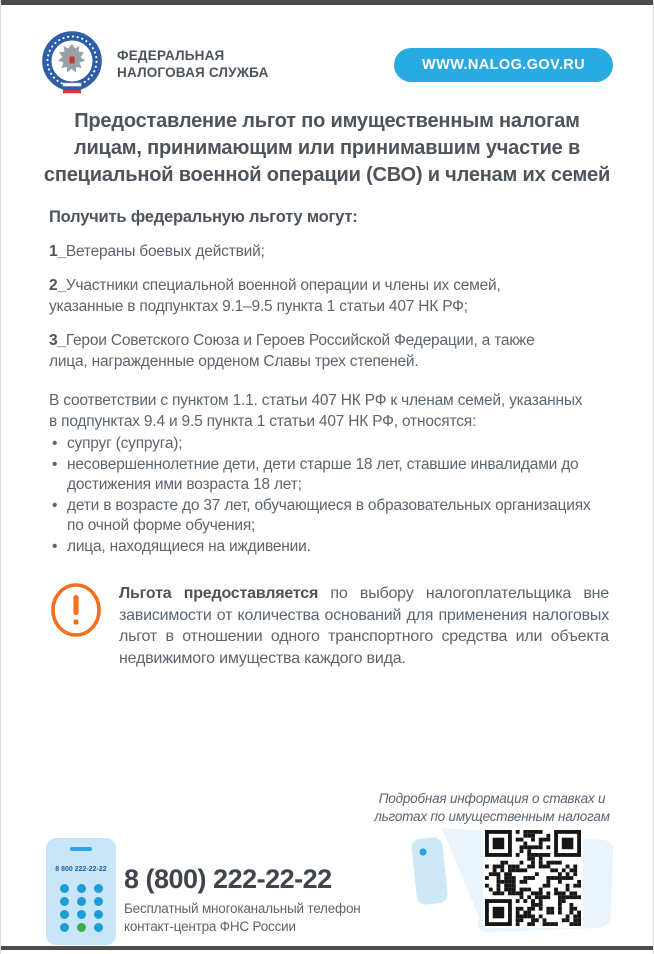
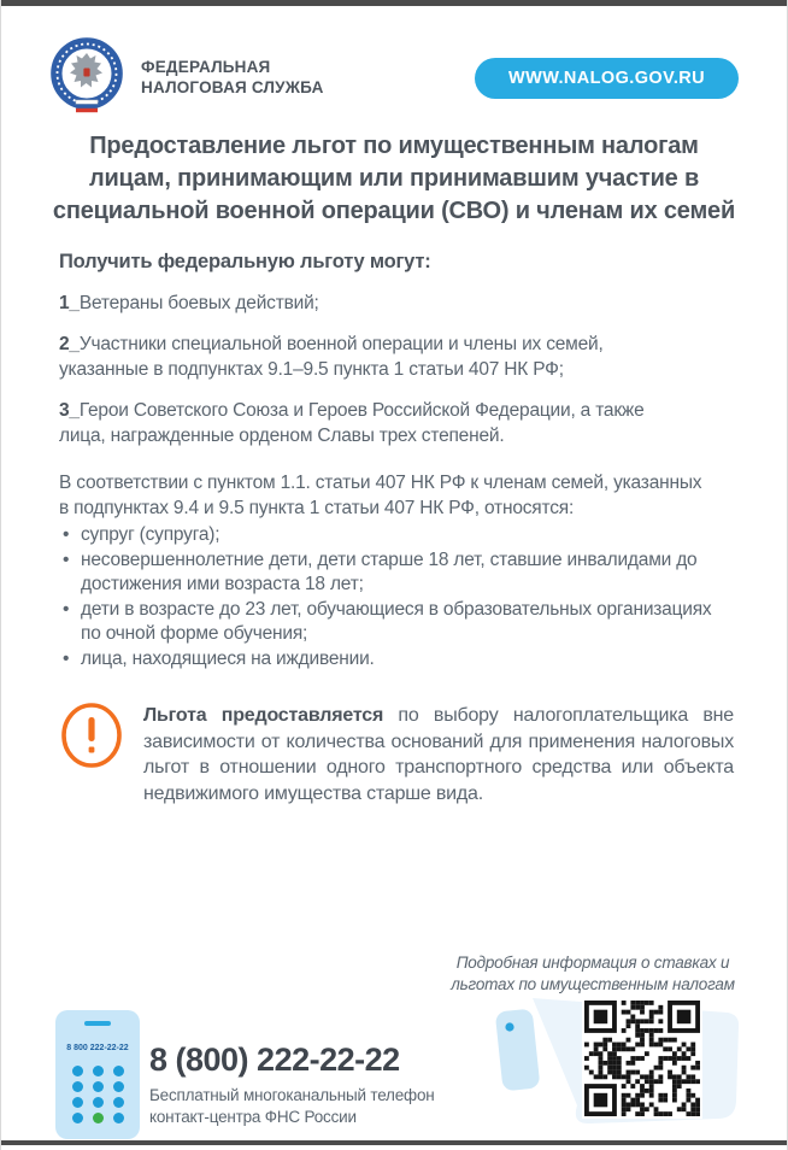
  ФЕДЕРАЛЬНАЯ
  НАЛОГОВАЯ СЛУЖБА
  WWW.NALOG.GOV.RU
  Предоставление льгот по имущественным налогам
  лицам, принимающим или принимавшим участие в
  специальной военной операции (СВО) и членам их семей
  Получить федеральную льготу могут:
  1_Ветераны боевых действий;
  2_Участники специальной военной операции и члены их семей, указанные в подпунктах 9.1–9.5 пункта 1 статьи 407 НК РФ;
  3_Герои Советского Союза и Героев Российской Федерации, а также лица, награжденные орденом Славы трех степеней.
  В соответствии с пунктом 1.1. статьи 407 НК РФ к членам семей, указанных в подпунктах 9.4 и 9.5 пункта 1 статьи 407 НК РФ, относятся:
  супруг (супруга);
  несовершеннолетние дети, дети старше 18 лет, ставшие инвалидами до достижения ими возраста 18 лет;
- дети в возрасте до 37 лет, обучающиеся в образовательных организациях по очной форме обучения;
+ дети в возрасте до 23 лет, обучающиеся в образовательных организациях по очной форме обучения;
  лица, находящиеся на иждивении.
- Льгота предоставляется по выбору налогоплательщика вне зависимости от количества оснований для применения налоговых льгот в отношении одного транспортного средства или объекта недвижимого имущества каждого вида.
+ Льгота предоставляется по выбору налогоплательщика вне зависимости от количества оснований для применения налоговых льгот в отношении одного транспортного средства или объекта недвижимого имущества старше вида.
  Подробная информация о ставках и льготах по имущественным налогам
  8 (800) 222-22-22
  Бесплатный многоканальный телефон контакт-центра ФНС России
